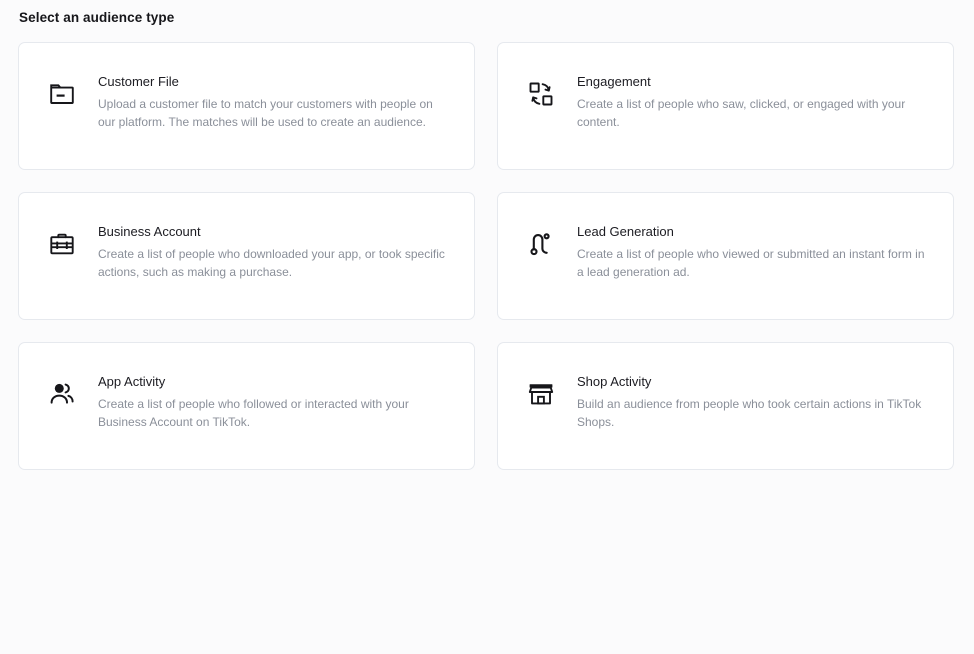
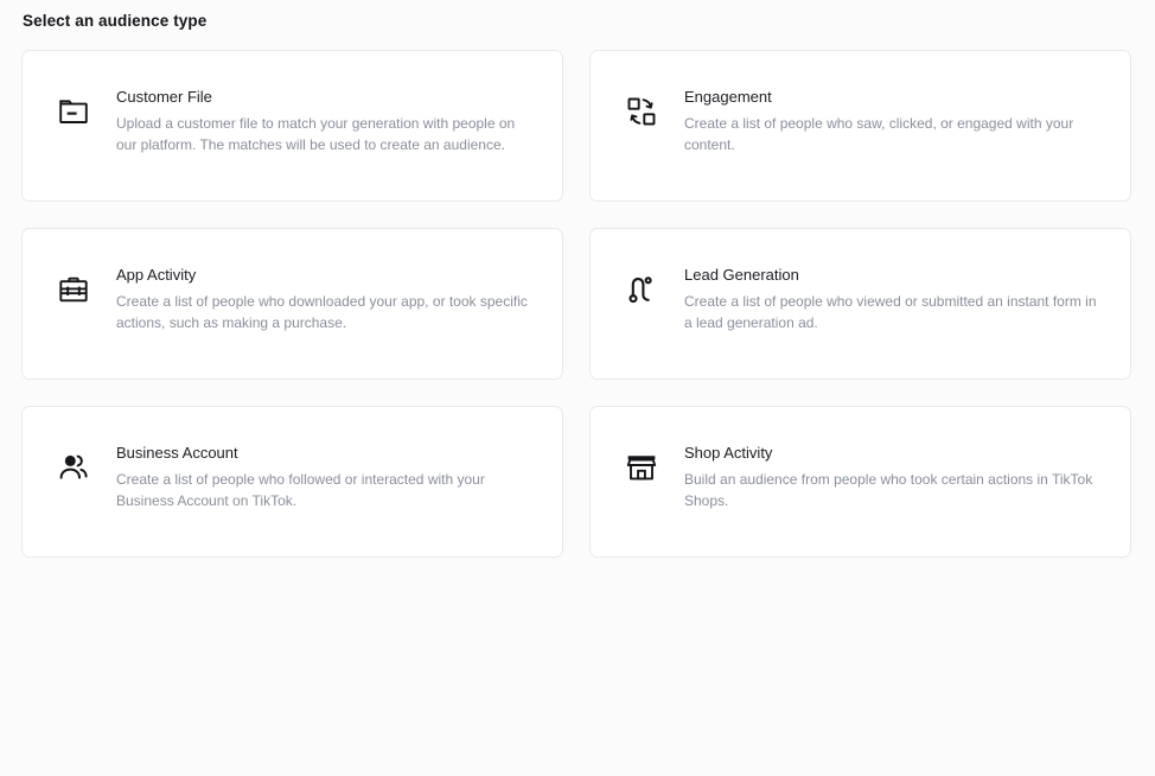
  Select an audience type
  Customer File
- Upload a customer file to match your customers with people on our platform. The matches will be used to create an audience.
+ Upload a customer file to match your generation with people on our platform. The matches will be used to create an audience.
  Engagement
  Create a list of people who saw, clicked, or engaged with your content.
- Business Account
+ App Activity
  Create a list of people who downloaded your app, or took specific actions, such as making a purchase.
  Lead Generation
  Create a list of people who viewed or submitted an instant form in a lead generation ad.
- App Activity
+ Business Account
  Create a list of people who followed or interacted with your Business Account on TikTok.
  Shop Activity
  Build an audience from people who took certain actions in TikTok Shops.
